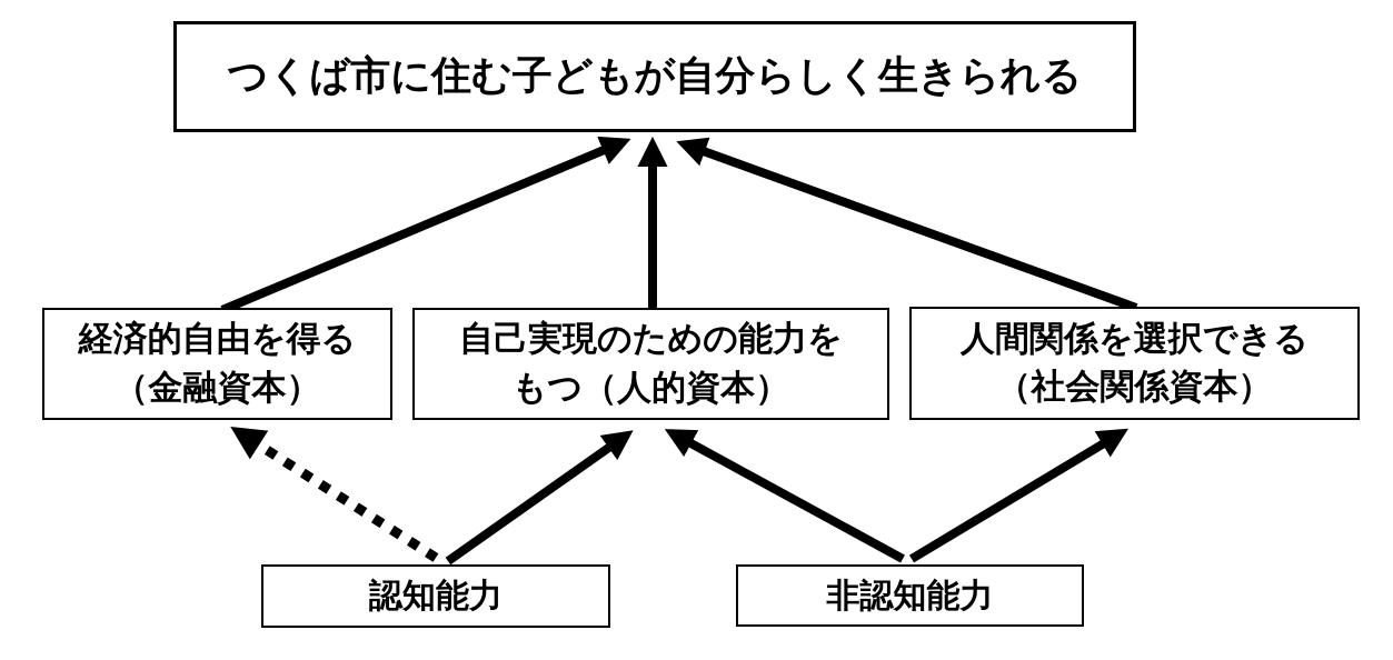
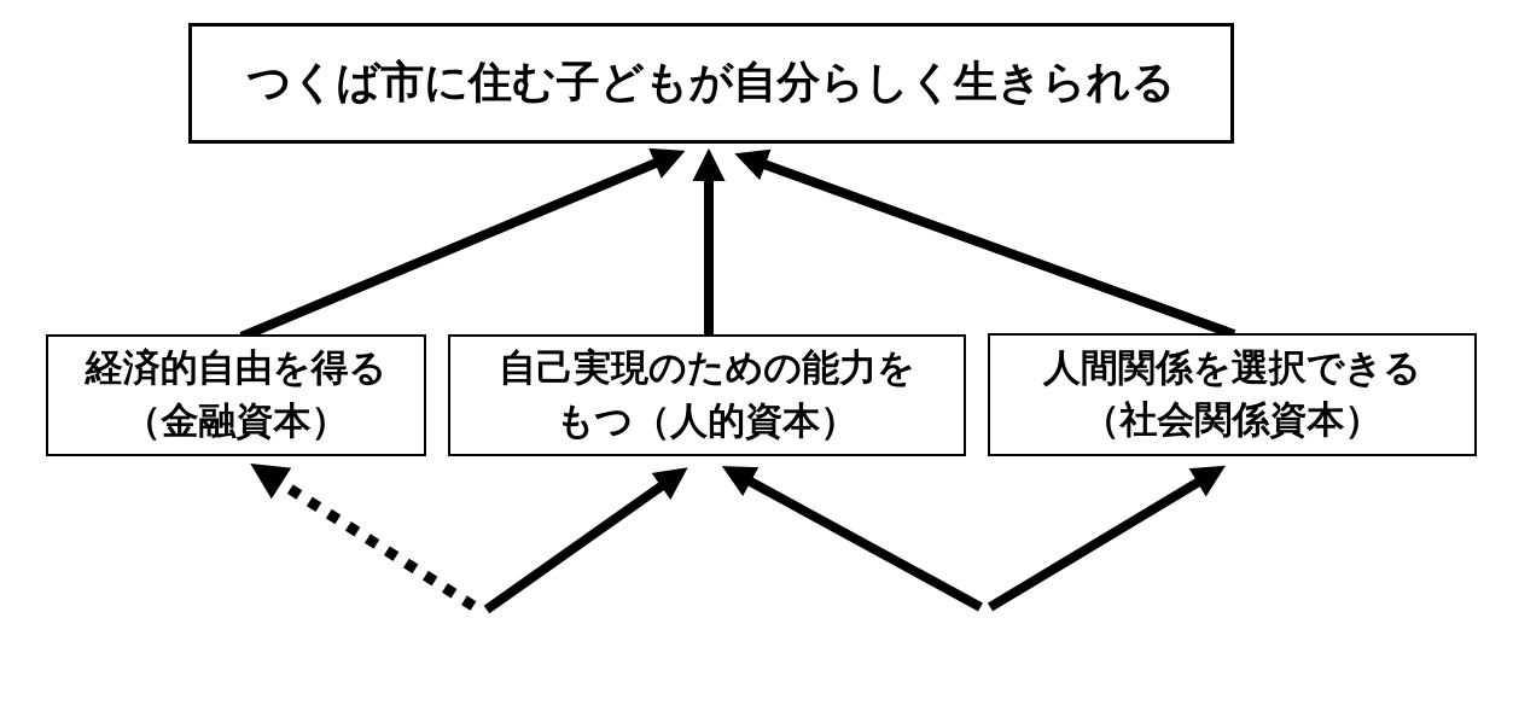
  つくば市に住む子どもが自分らしく生きられる
  経済的自由を得る
  （金融資本）
  自己実現のための能力を
  もつ（人的資本）
  人間関係を選択できる
  （社会関係資本）
- 認知能力
- 非認知能力
